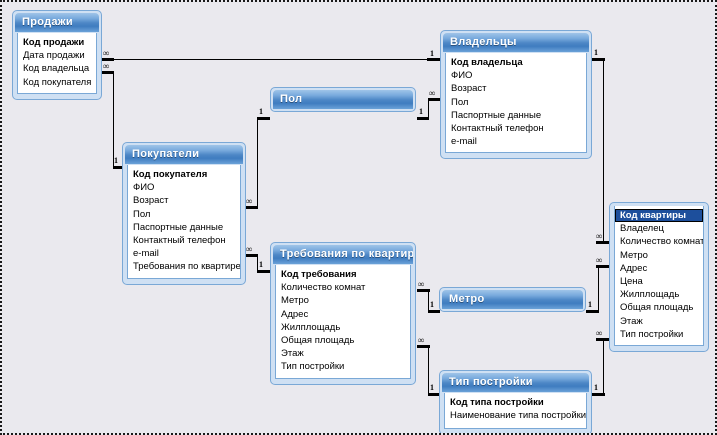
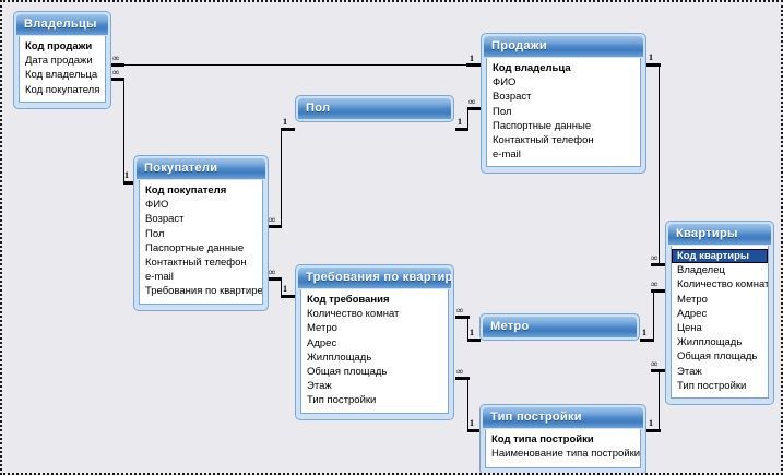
  ∞
  1
  ∞
  1
  ∞
  1
  1
  ∞
  ∞
  1
  1
  ∞
  ∞
  1
  ∞
  1
  1
  ∞
  1
  ∞
- Продажи
+ Владельцы
  Код продажи
  Дата продажи
  Код владельца
  Код покупателя
- Владельцы
+ Продажи
  Код владельца
  ФИО
  Возраст
  Пол
  Паспортные данные
  Контактный телефон
  e-mail
  Пол
  Покупатели
  Код покупателя
  ФИО
  Возраст
  Пол
  Паспортные данные
  Контактный телефон
  e-mail
  Требования по квартире
+ Квартиры
  Код квартиры
  Владелец
  Количество комнат
  Метро
  Адрес
  Цена
  Жилплощадь
  Общая площадь
  Этаж
  Тип постройки
  Требования по квартир
  Код требования
  Количество комнат
  Метро
  Адрес
  Жилплощадь
  Общая площадь
  Этаж
  Тип постройки
  Метро
  Тип постройки
  Код типа постройки
  Наименование типа постройки
